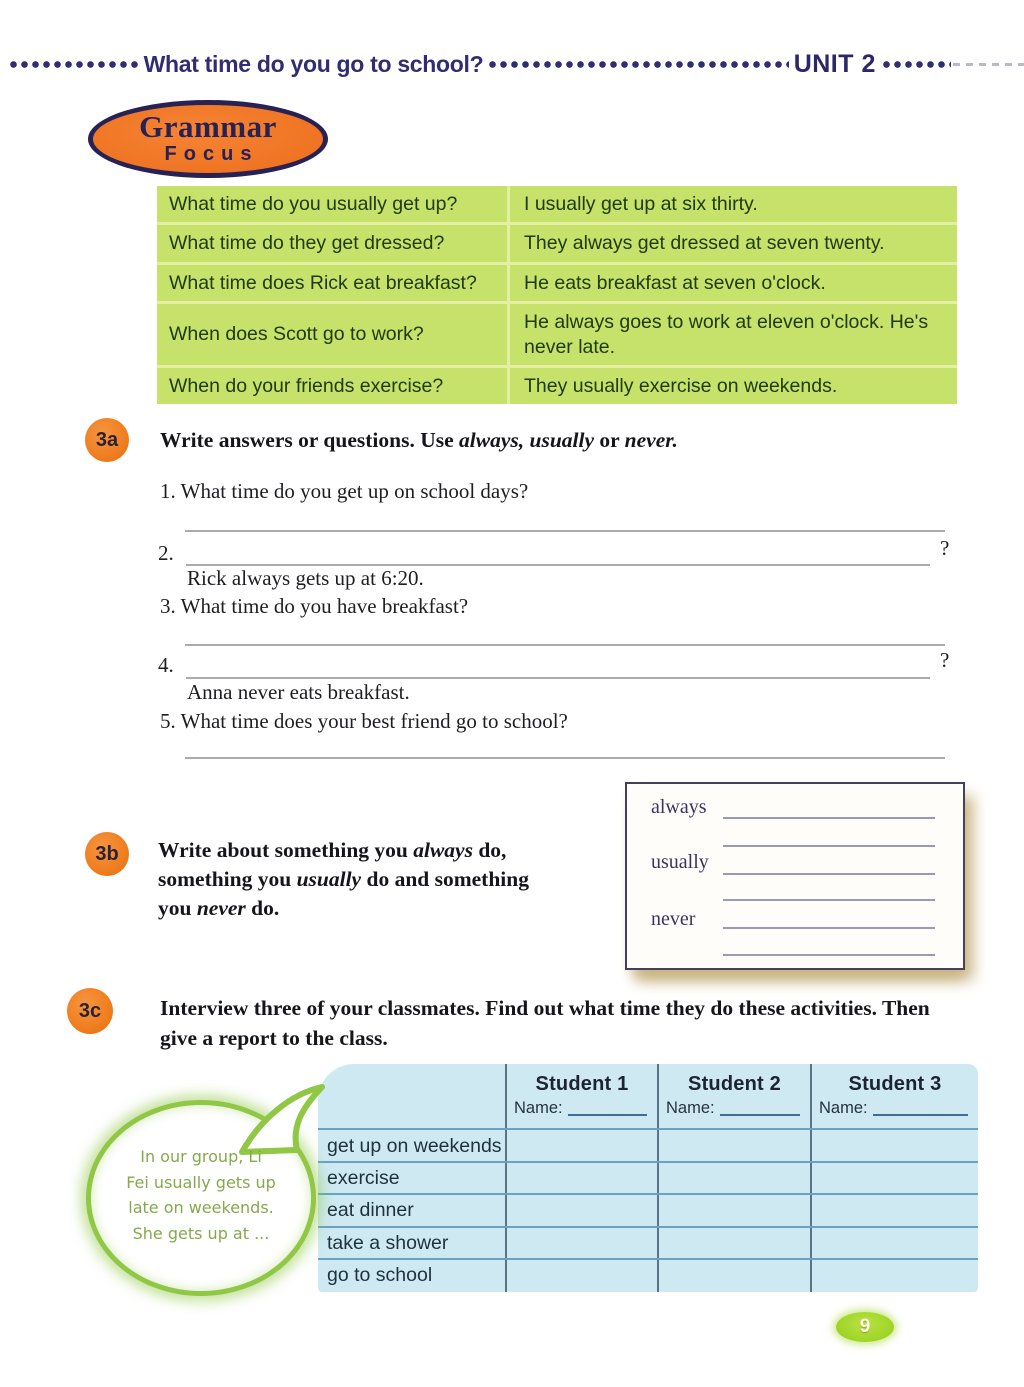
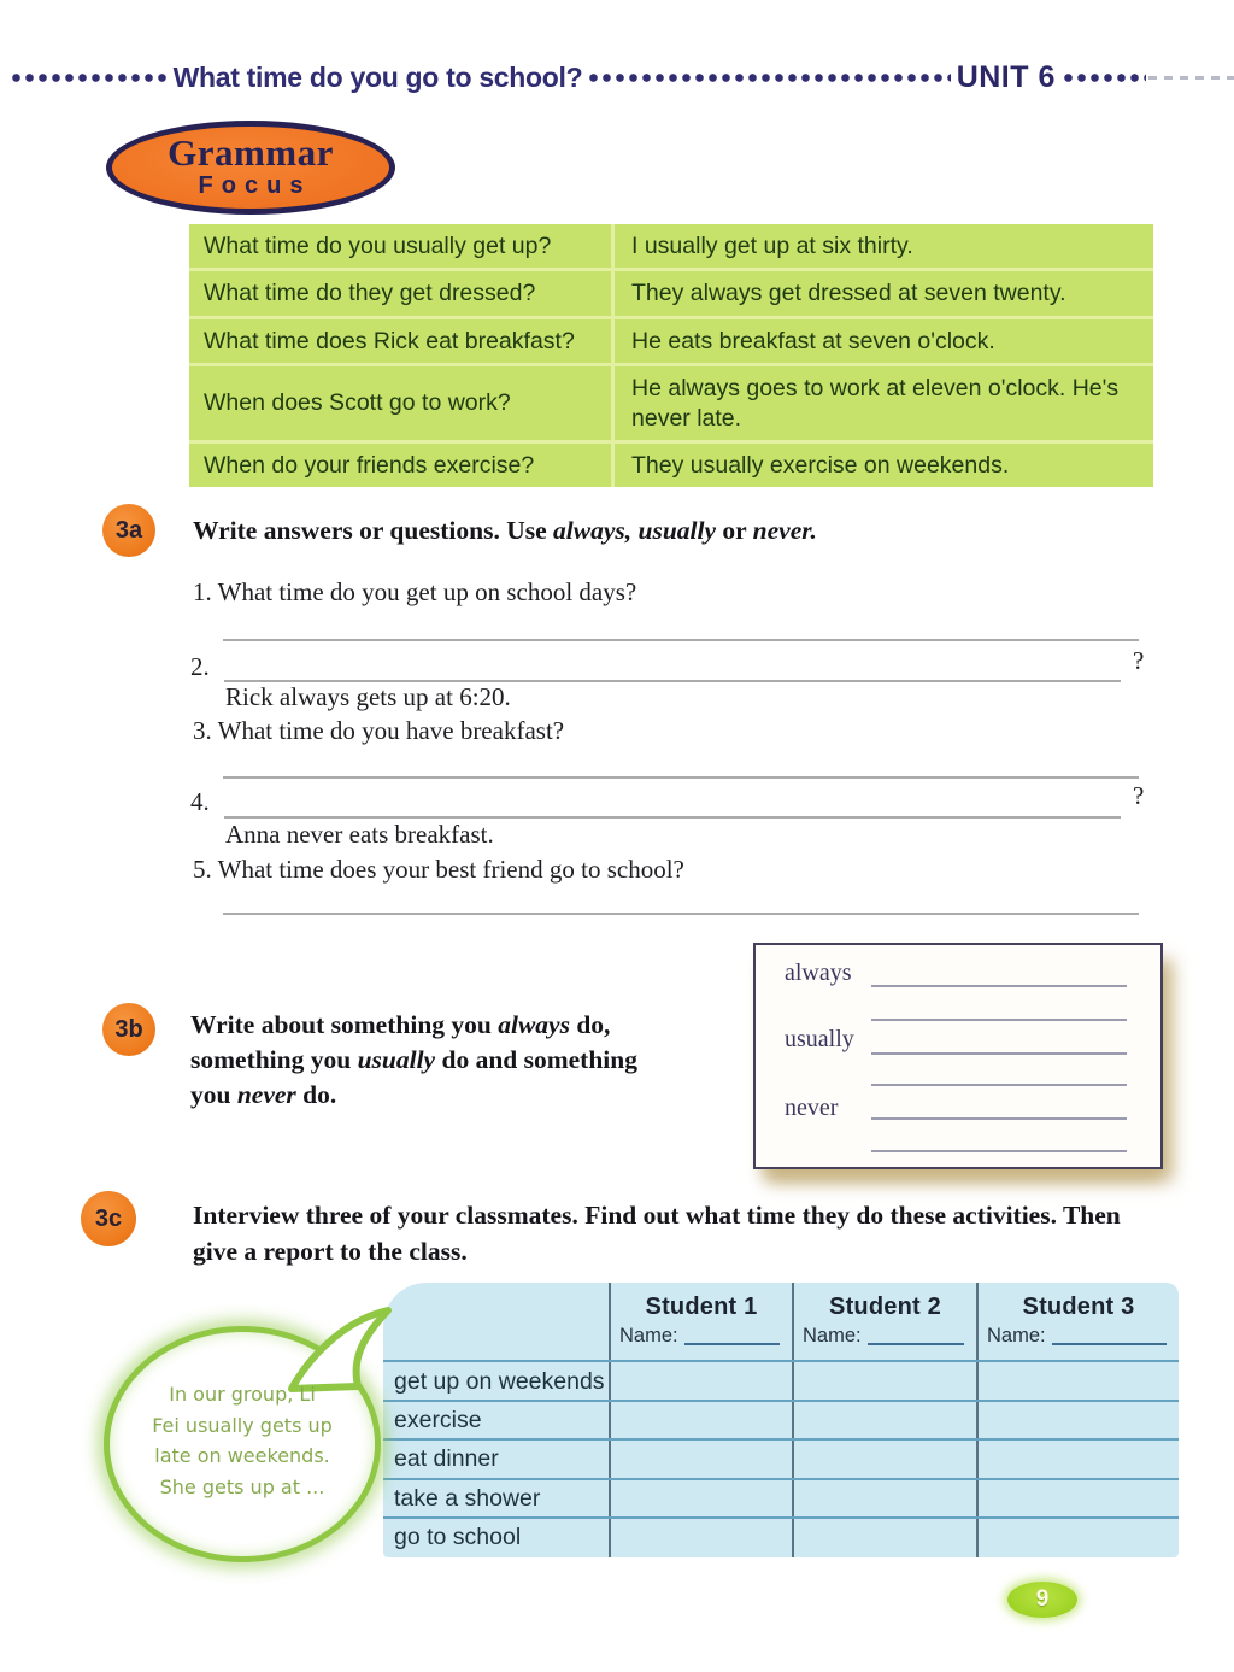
  What time do you go to school?
- UNIT 2
+ UNIT 6
  Grammar
  Focus
  What time do you usually get up?
  I usually get up at six thirty.
  What time do they get dressed?
  They always get dressed at seven twenty.
  What time does Rick eat breakfast?
  He eats breakfast at seven o'clock.
  When does Scott go to work?
  He always goes to work at eleven o'clock. He's never late.
  When do your friends exercise?
  They usually exercise on weekends.
  3a
  Write answers or questions. Use always, usually or never.
  1. What time do you get up on school days?
  2.
  ?
  Rick always gets up at 6:20.
  3. What time do you have breakfast?
  4.
  ?
  Anna never eats breakfast.
  5. What time does your best friend go to school?
  3b
  Write about something you always do, something you usually do and something you never do.
  always
  usually
  never
  3c
  Interview three of your classmates. Find out what time they do these activities. Then give a report to the class.
  Student 1
  Name:
  Student 2
  Name:
  Student 3
  Name:
  get up on weekends
  exercise
  eat dinner
  take a shower
  go to school
  In our group, Li
  Fei usually gets up
  late on weekends.
  She gets up at ...
  9
